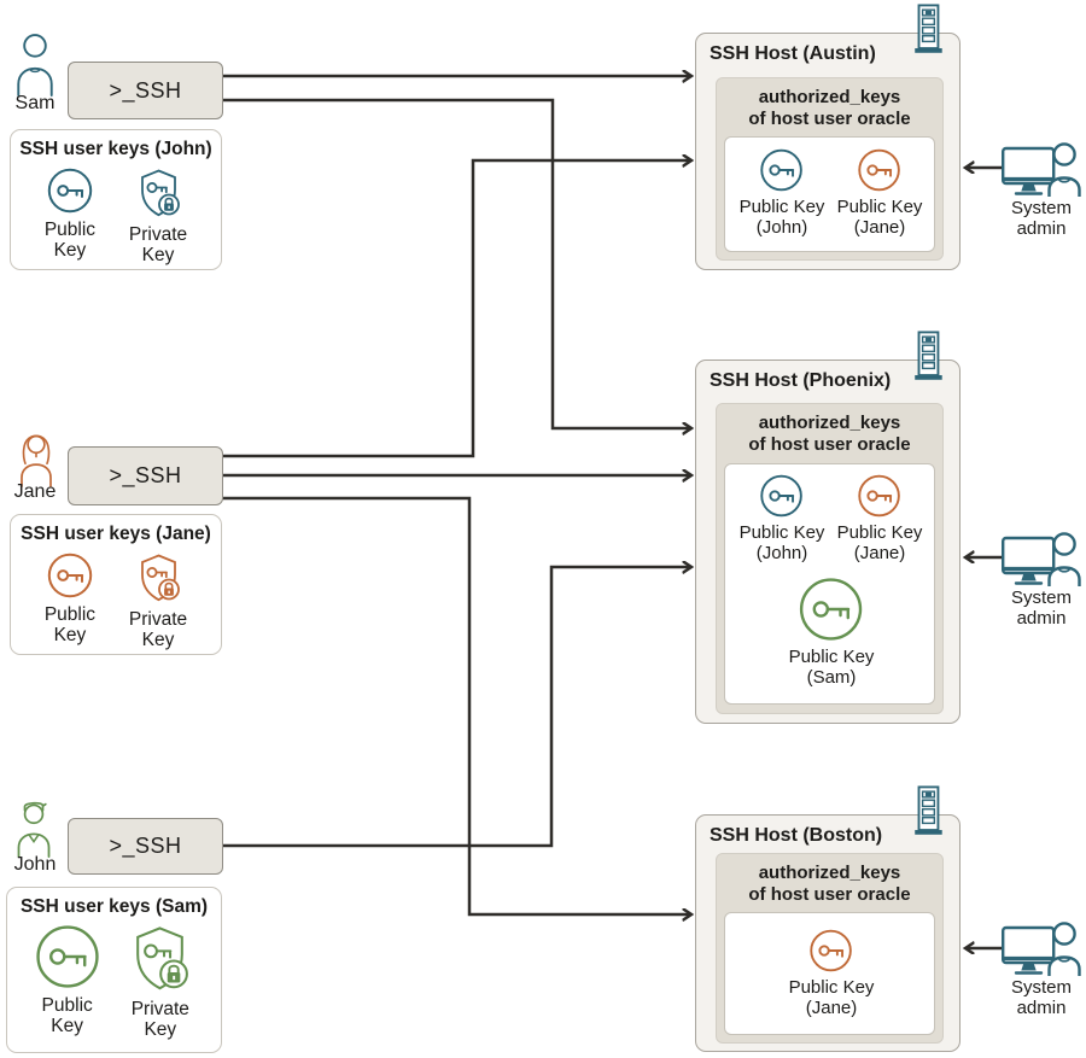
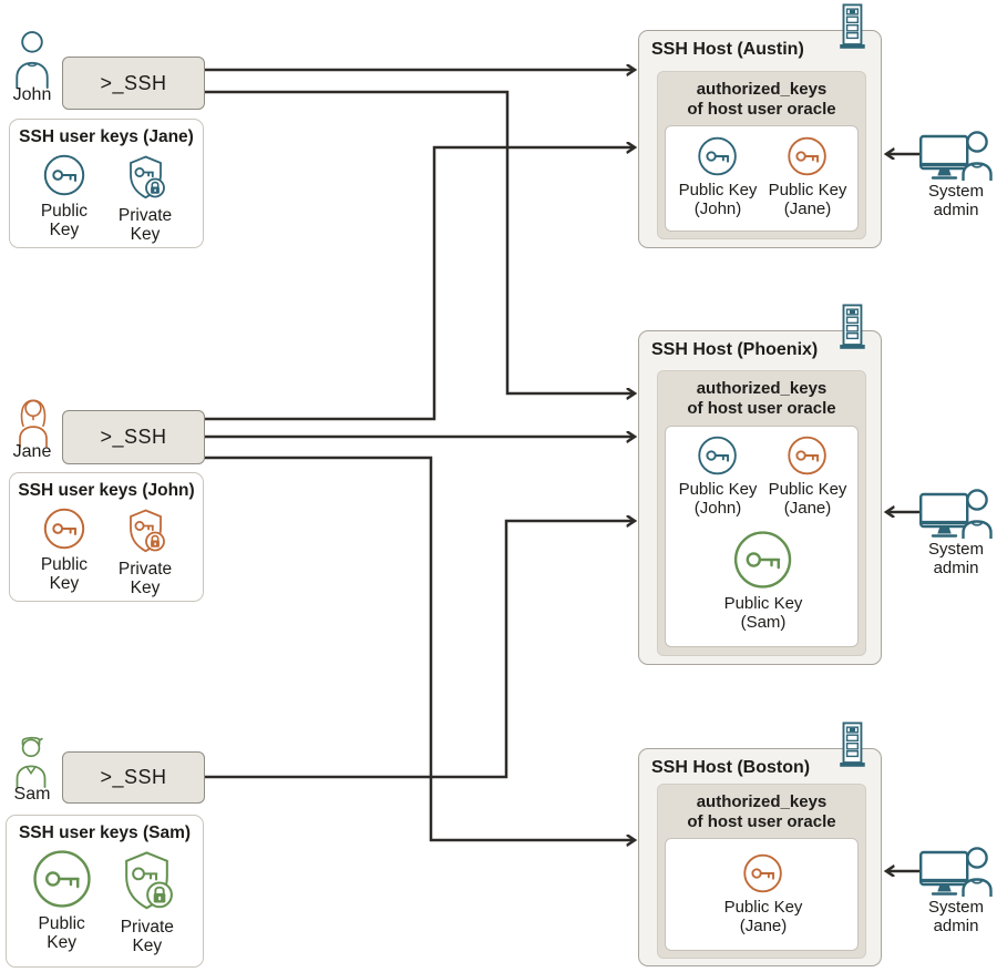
- Sam
+ John
  >_SSH
- SSH user keys (John)
+ SSH user keys (Jane)
  Public
  Key
  Private
  Key
  Jane
  >_SSH
- SSH user keys (Jane)
+ SSH user keys (John)
  Public
  Key
  Private
  Key
- John
+ Sam
  >_SSH
  SSH user keys (Sam)
  Public
  Key
  Private
  Key
  SSH Host (Austin)
  authorized_keys
  of host user oracle
  Public Key
  (John)
  Public Key
  (Jane)
  System
  admin
  SSH Host (Phoenix)
  authorized_keys
  of host user oracle
  Public Key
  (John)
  Public Key
  (Jane)
  Public Key
  (Sam)
  System
  admin
  SSH Host (Boston)
  authorized_keys
  of host user oracle
  Public Key
  (Jane)
  System
  admin
